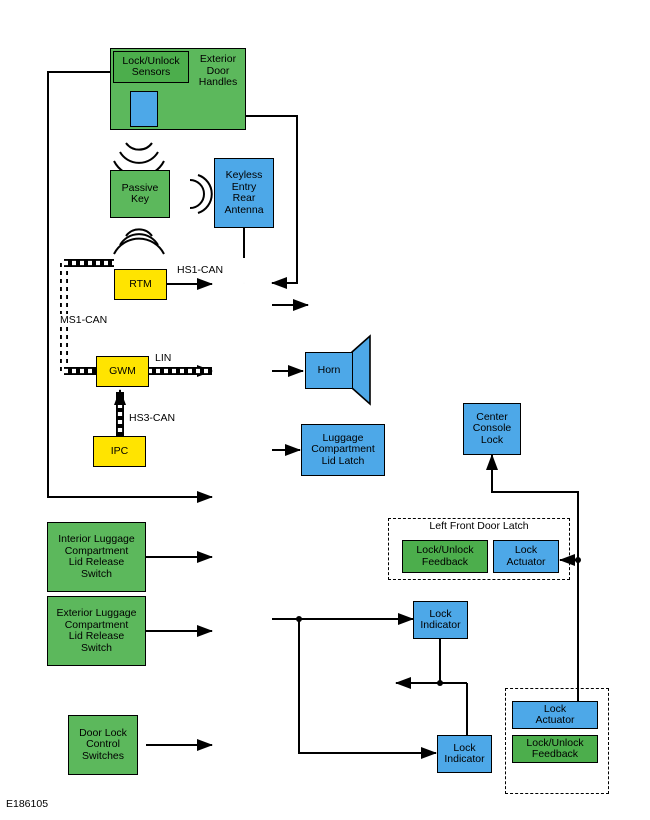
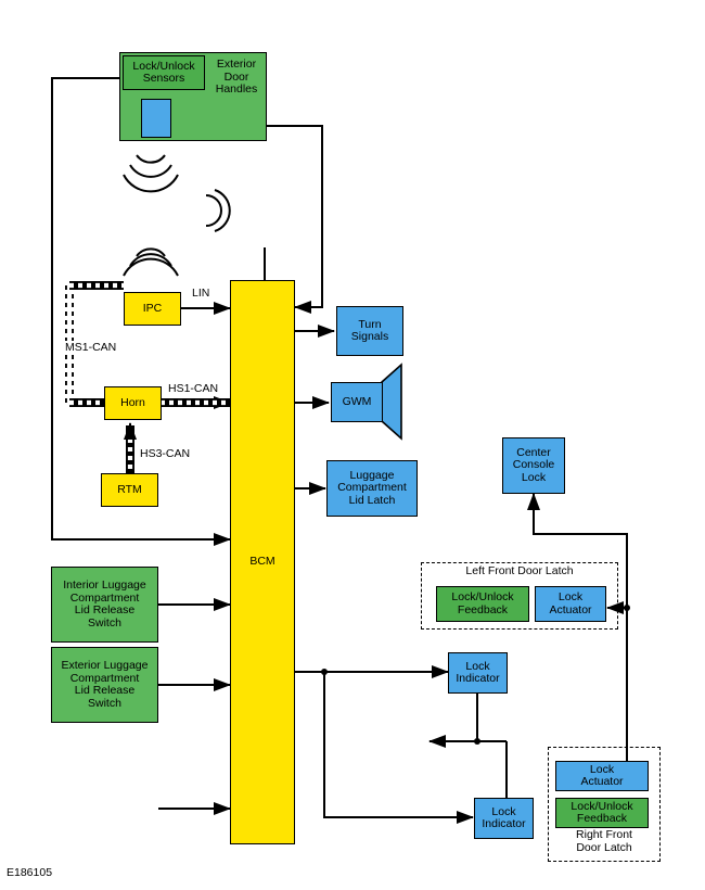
  Left Front Door Latch
+ Right Front
+ Door Latch
  Lock/Unlock
  Sensors
  Exterior
  Door
  Handles
- Passive
- Key
- Keyless
- Entry
- Rear
- Antenna
- RTM
+ IPC
- GWM
+ Horn
- IPC
+ RTM
+ BCM
+ Turn
+ Signals
- Horn
+ GWM
  Luggage
  Compartment
  Lid Latch
  Center
  Console
  Lock
  Interior Luggage
  Compartment
  Lid Release
  Switch
  Exterior Luggage
  Compartment
  Lid Release
  Switch
- Door Lock
- Control
- Switches
  Lock/Unlock
  Feedback
  Lock
  Actuator
  Lock
  Indicator
  Lock
  Indicator
  Lock
  Actuator
  Lock/Unlock
  Feedback
- HS1-CAN
+ LIN
  MS1-CAN
- LIN
+ HS1-CAN
  HS3-CAN
  E186105
